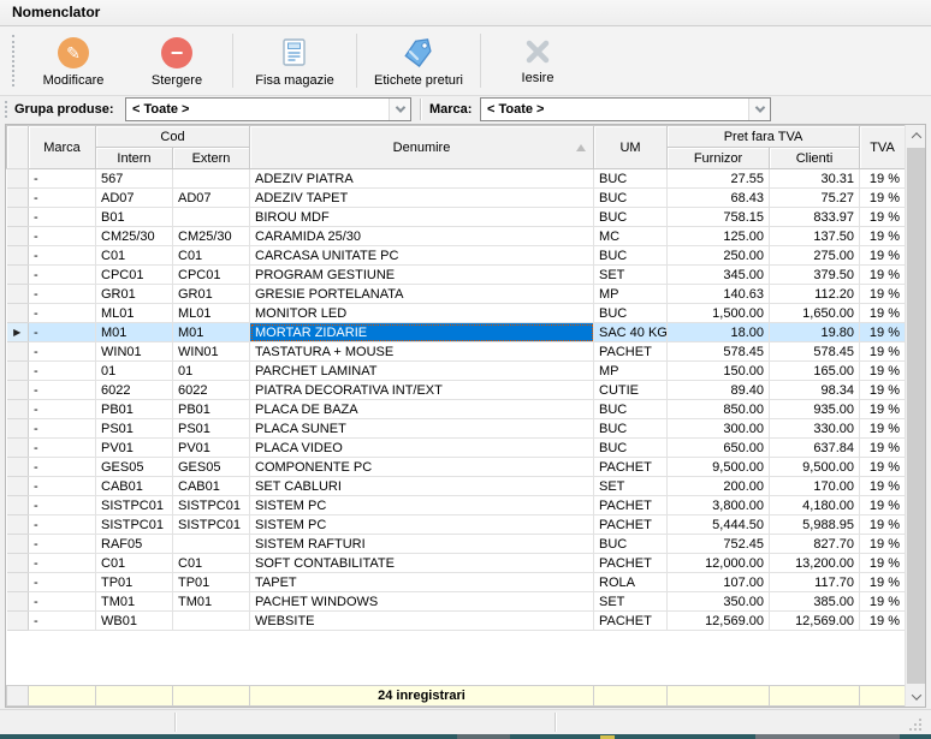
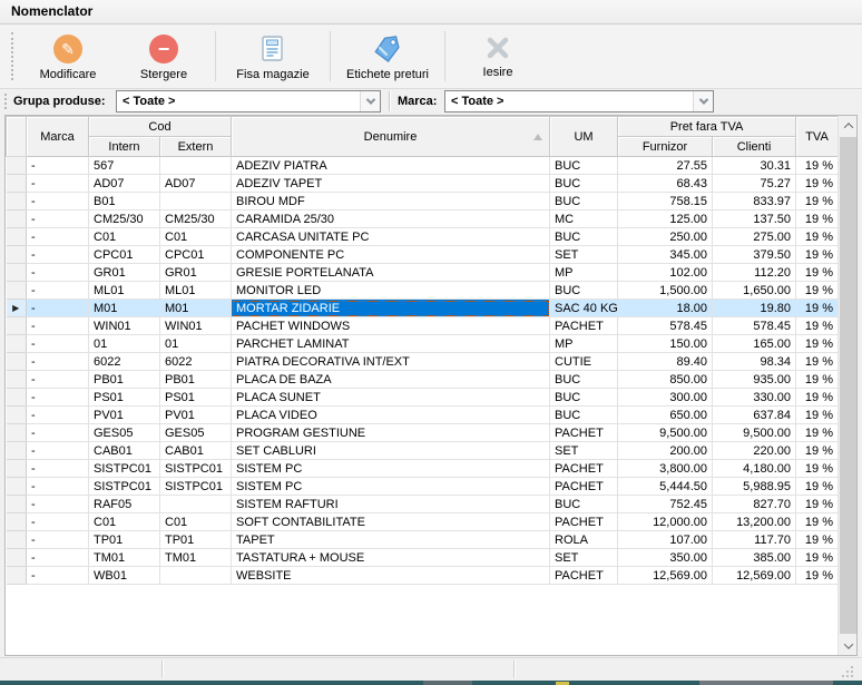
  Nomenclator
  ✎
  Modificare
  −
  Stergere
  Fisa magazie
  Etichete preturi
  Iesire
  Grupa produse:
  < Toate >
  Marca:
  < Toate >
  	Marca	Cod	Denumire	UM	Pret fara TVA	TVA
  Intern	Extern	Furnizor	Clienti
  	-	567		ADEZIV PIATRA	BUC	27.55	30.31	19 %
  	-	AD07	AD07	ADEZIV TAPET	BUC	68.43	75.27	19 %
  	-	B01		BIROU MDF	BUC	758.15	833.97	19 %
  	-	CM25/30	CM25/30	CARAMIDA 25/30	MC	125.00	137.50	19 %
  	-	C01	C01	CARCASA UNITATE PC	BUC	250.00	275.00	19 %
- 	-	CPC01	CPC01	PROGRAM GESTIUNE	SET	345.00	379.50	19 %
+ 	-	CPC01	CPC01	COMPONENTE PC	SET	345.00	379.50	19 %
- 	-	GR01	GR01	GRESIE PORTELANATA	MP	140.63	112.20	19 %
+ 	-	GR01	GR01	GRESIE PORTELANATA	MP	102.00	112.20	19 %
  	-	ML01	ML01	MONITOR LED	BUC	1,500.00	1,650.00	19 %
  ▶	-	M01	M01	MORTAR ZIDARIE	SAC 40 KG	18.00	19.80	19 %
- 	-	WIN01	WIN01	TASTATURA + MOUSE	PACHET	578.45	578.45	19 %
+ 	-	WIN01	WIN01	PACHET WINDOWS	PACHET	578.45	578.45	19 %
  	-	01	01	PARCHET LAMINAT	MP	150.00	165.00	19 %
  	-	6022	6022	PIATRA DECORATIVA INT/EXT	CUTIE	89.40	98.34	19 %
  	-	PB01	PB01	PLACA DE BAZA	BUC	850.00	935.00	19 %
  	-	PS01	PS01	PLACA SUNET	BUC	300.00	330.00	19 %
  	-	PV01	PV01	PLACA VIDEO	BUC	650.00	637.84	19 %
- 	-	GES05	GES05	COMPONENTE PC	PACHET	9,500.00	9,500.00	19 %
+ 	-	GES05	GES05	PROGRAM GESTIUNE	PACHET	9,500.00	9,500.00	19 %
- 	-	CAB01	CAB01	SET CABLURI	SET	200.00	170.00	19 %
+ 	-	CAB01	CAB01	SET CABLURI	SET	200.00	220.00	19 %
  	-	SISTPC01	SISTPC01	SISTEM PC	PACHET	3,800.00	4,180.00	19 %
  	-	SISTPC01	SISTPC01	SISTEM PC	PACHET	5,444.50	5,988.95	19 %
  	-	RAF05		SISTEM RAFTURI	BUC	752.45	827.70	19 %
  	-	C01	C01	SOFT CONTABILITATE	PACHET	12,000.00	13,200.00	19 %
  	-	TP01	TP01	TAPET	ROLA	107.00	117.70	19 %
- 	-	TM01	TM01	PACHET WINDOWS	SET	350.00	385.00	19 %
+ 	-	TM01	TM01	TASTATURA + MOUSE	SET	350.00	385.00	19 %
  	-	WB01		WEBSITE	PACHET	12,569.00	12,569.00	19 %
- 				24 inregistrari
